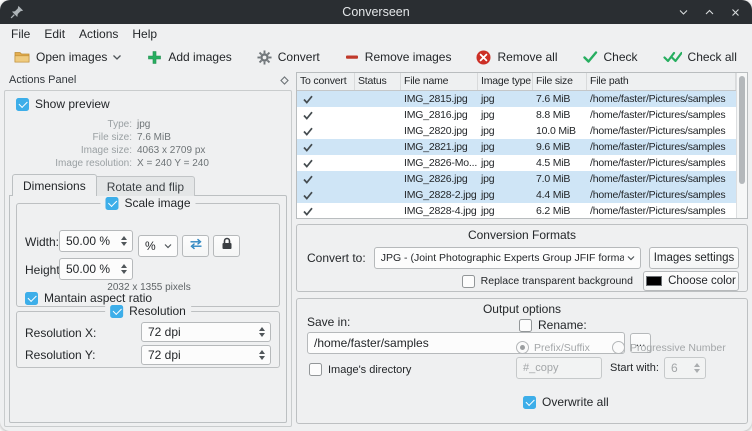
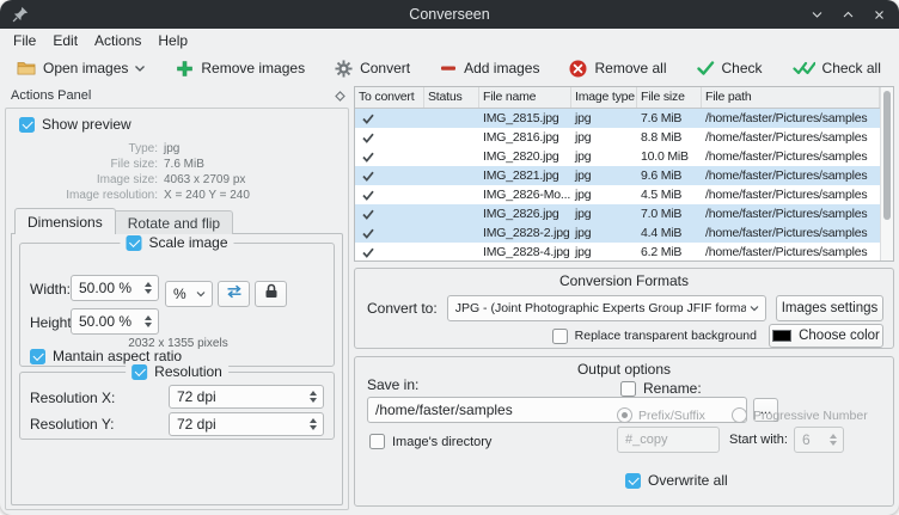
  Converseen
  File
  Edit
  Actions
  Help
  Open images
- Add images
+ Remove images
  Convert
- Remove images
+ Add images
  Remove all
  Check
  Check all
  Actions Panel
  Show preview
  Type:
  jpg
  File size:
  7.6 MiB
  Image size:
  4063 x 2709 px
  Image resolution:
  X = 240 Y = 240
  Dimensions
  Rotate and flip
  Scale image
  Width:
  50.00 %
  %
  Heigh
  50.00 %
  2032 x 1355 pixels
  Mantain aspect ratio
  Resolution
  Resolution X:
  72 dpi
  Resolution Y:
  72 dpi
  To convert
  Status
  File name
  Image type
  File size
  File path
  IMG_2815.jpg
  jpg
  7.6 MiB
  /home/faster/Pictures/samples
  IMG_2816.jpg
  jpg
  8.8 MiB
  /home/faster/Pictures/samples
  IMG_2820.jpg
  jpg
  10.0 MiB
  /home/faster/Pictures/samples
  IMG_2821.jpg
  jpg
  9.6 MiB
  /home/faster/Pictures/samples
  IMG_2826-Mo...
  jpg
  4.5 MiB
  /home/faster/Pictures/samples
  IMG_2826.jpg
  jpg
  7.0 MiB
  /home/faster/Pictures/samples
  IMG_2828-2.jpg
  jpg
  4.4 MiB
  /home/faster/Pictures/samples
  IMG_2828-4.jpg
  jpg
  6.2 MiB
  /home/faster/Pictures/samples
  Conversion Formats
  Convert to:
  JPG - (Joint Photographic Experts Group JFIF forma
  Images settings
  Replace transparent background
  Choose color
  Output options
  Save in:
  /home/faster/samples
  ...
  Image's directory
  Rename:
  Prefix/Suffix
  Progressive Number
  #_copy
  Start with:
  6
  Overwrite all
